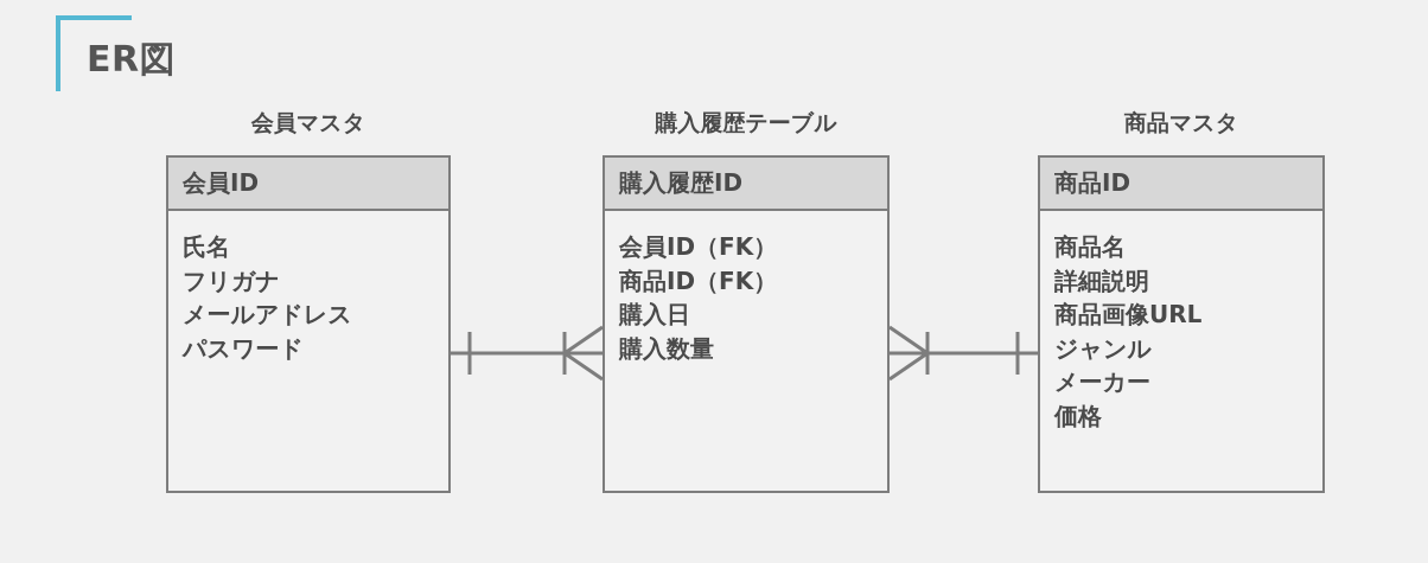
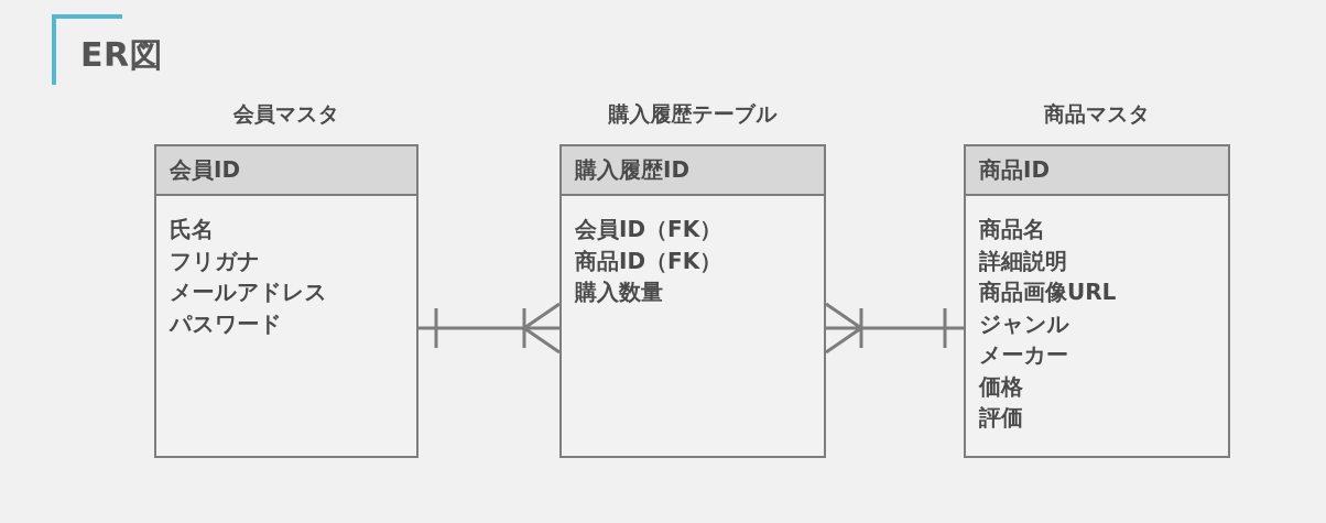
  ER図
  会員マスタ
  会員ID
  氏名
  フリガナ
  メールアドレス
  パスワード
  購入履歴テーブル
  購入履歴ID
  会員ID（FK）
  商品ID（FK）
- 購入日
  購入数量
  商品マスタ
  商品ID
  商品名
  詳細説明
  商品画像URL
  ジャンル
  メーカー
  価格
+ 評価
